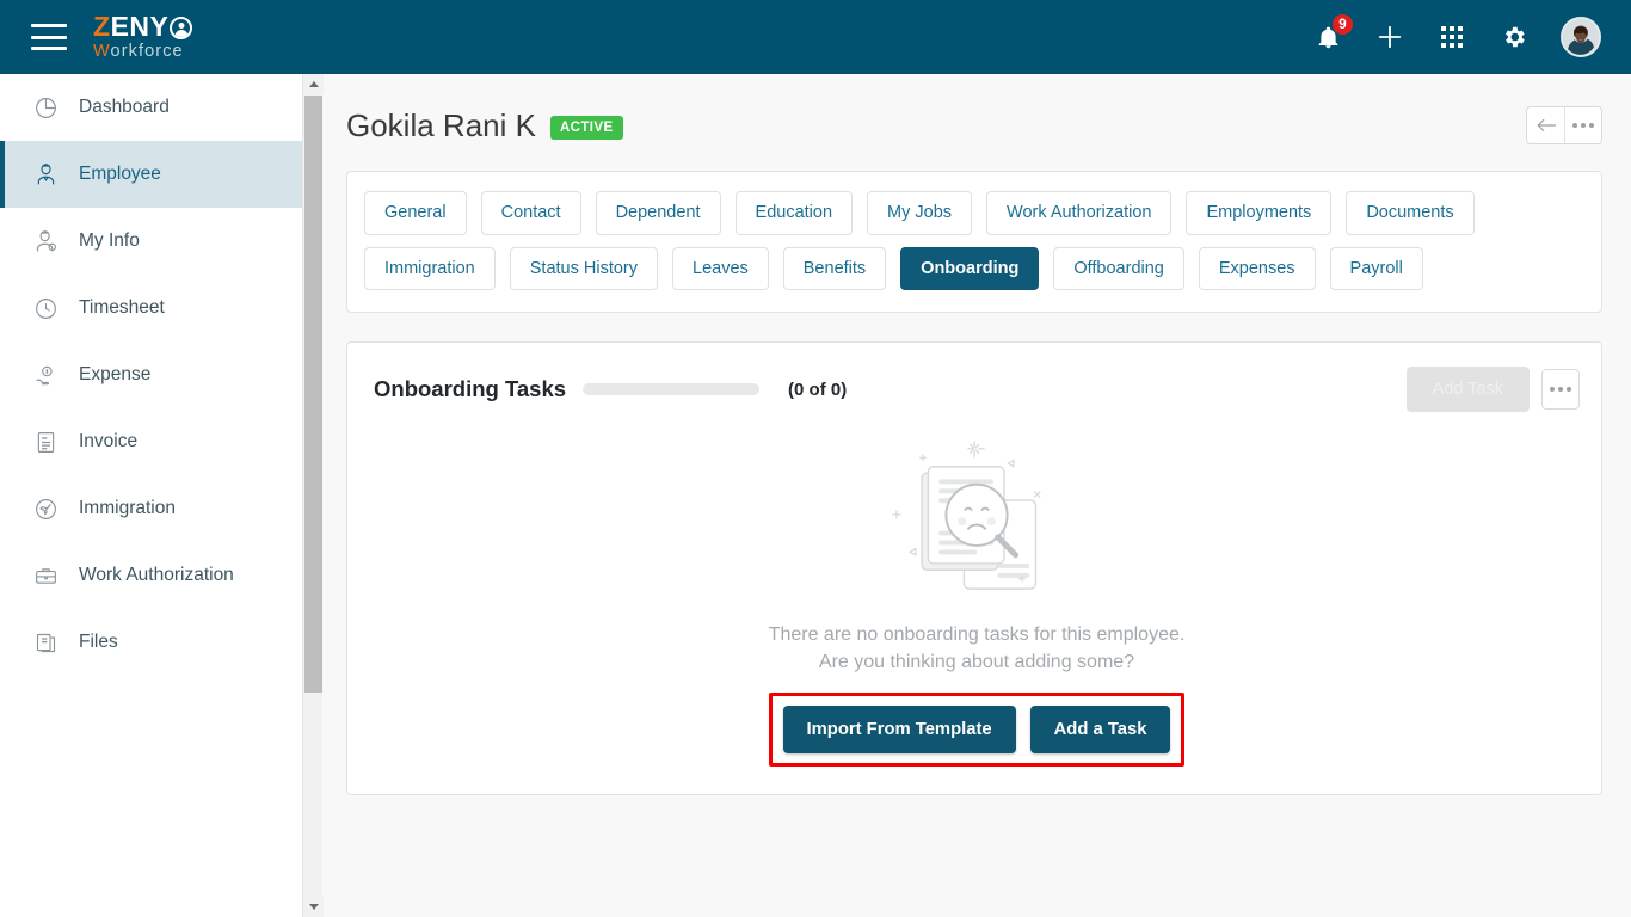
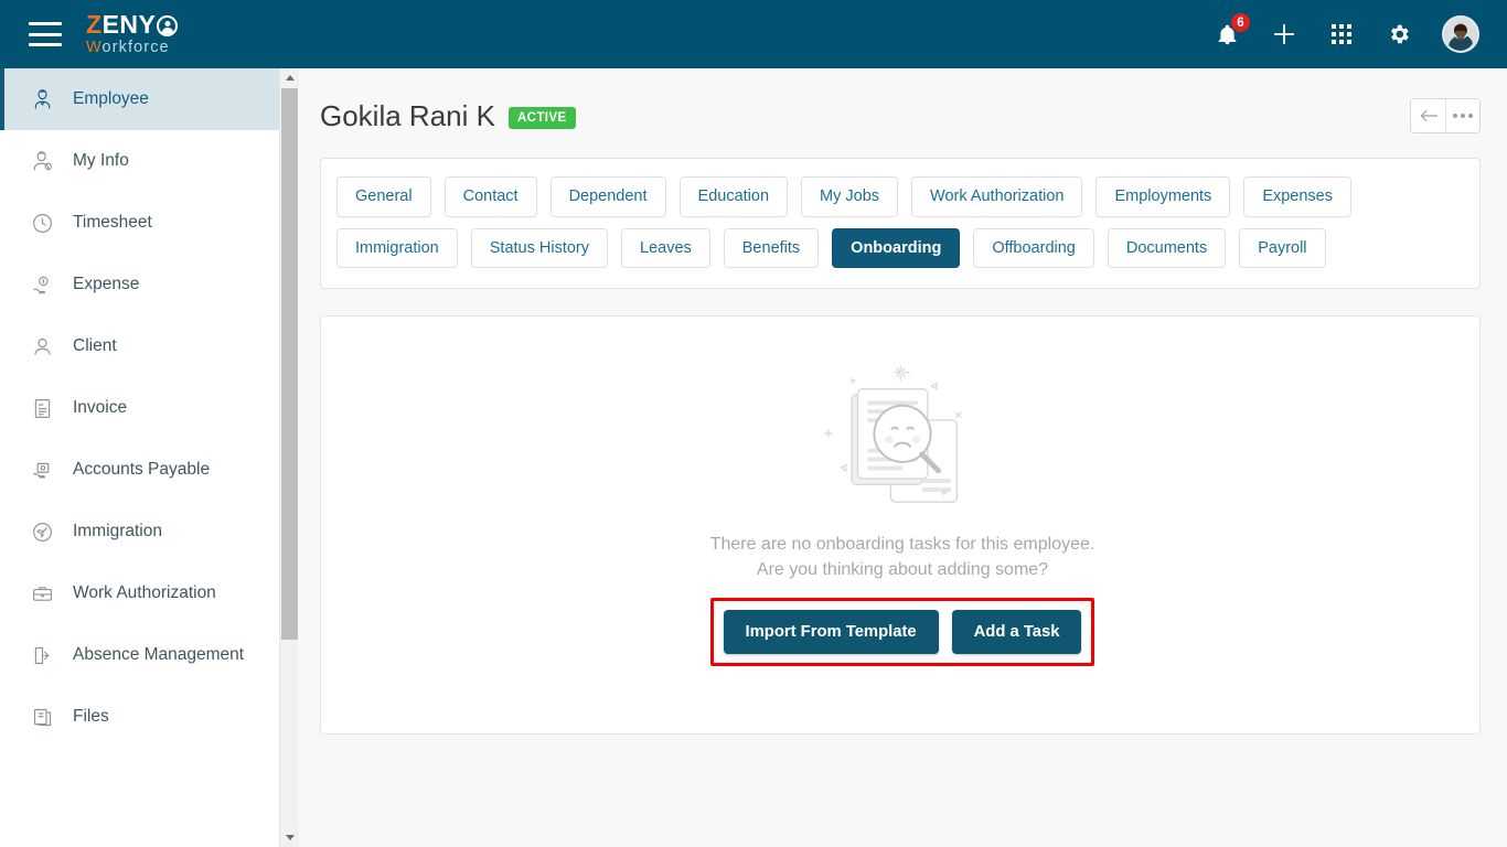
  Z
  ENY
  Workforce
- 9
+ 6
- Dashboard
  Employee
  My Info
  Timesheet
  Expense
+ Client
  Invoice
+ Accounts Payable
  Immigration
  Work Authorization
+ Absence Management
  Files
  Gokila Rani K
  ACTIVE
  General
  Contact
  Dependent
  Education
  My Jobs
  Work Authorization
  Employments
- Documents
+ Expenses
  Immigration
  Status History
  Leaves
  Benefits
  Onboarding
  Offboarding
- Expenses
+ Documents
  Payroll
- Onboarding Tasks
- (0 of 0)
  There are no onboarding tasks for this employee.
  Are you thinking about adding some?
  Import From Template
  Add a Task
